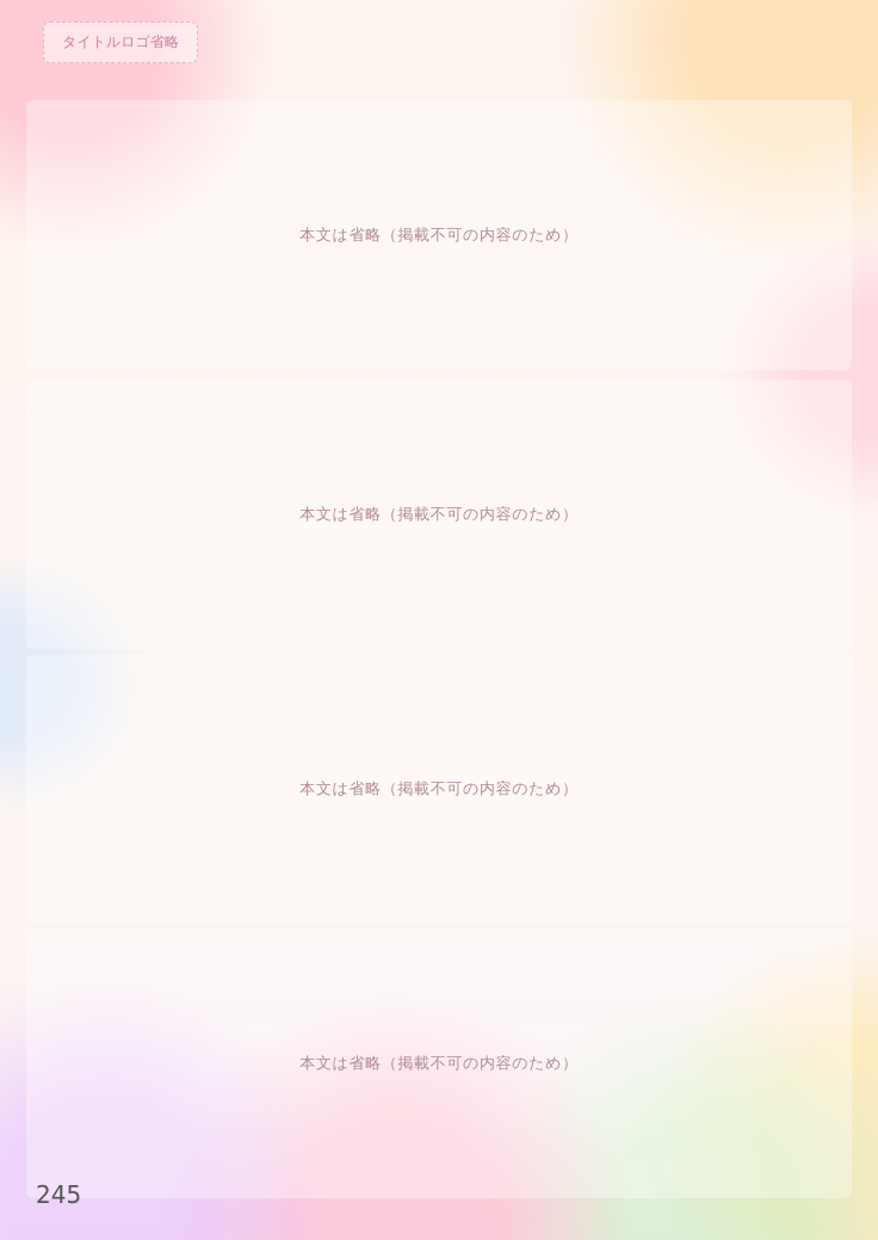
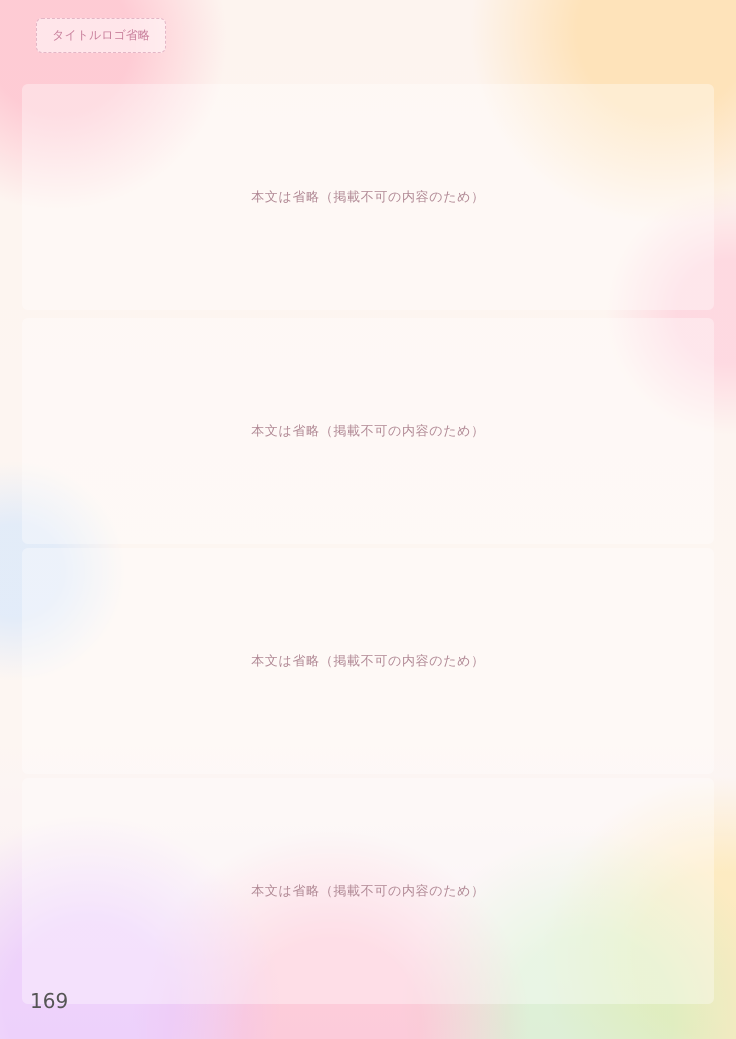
  タイトルロゴ省略
  本文は省略（掲載不可の内容のため）
  本文は省略（掲載不可の内容のため）
  本文は省略（掲載不可の内容のため）
  本文は省略（掲載不可の内容のため）
- 245
+ 169
